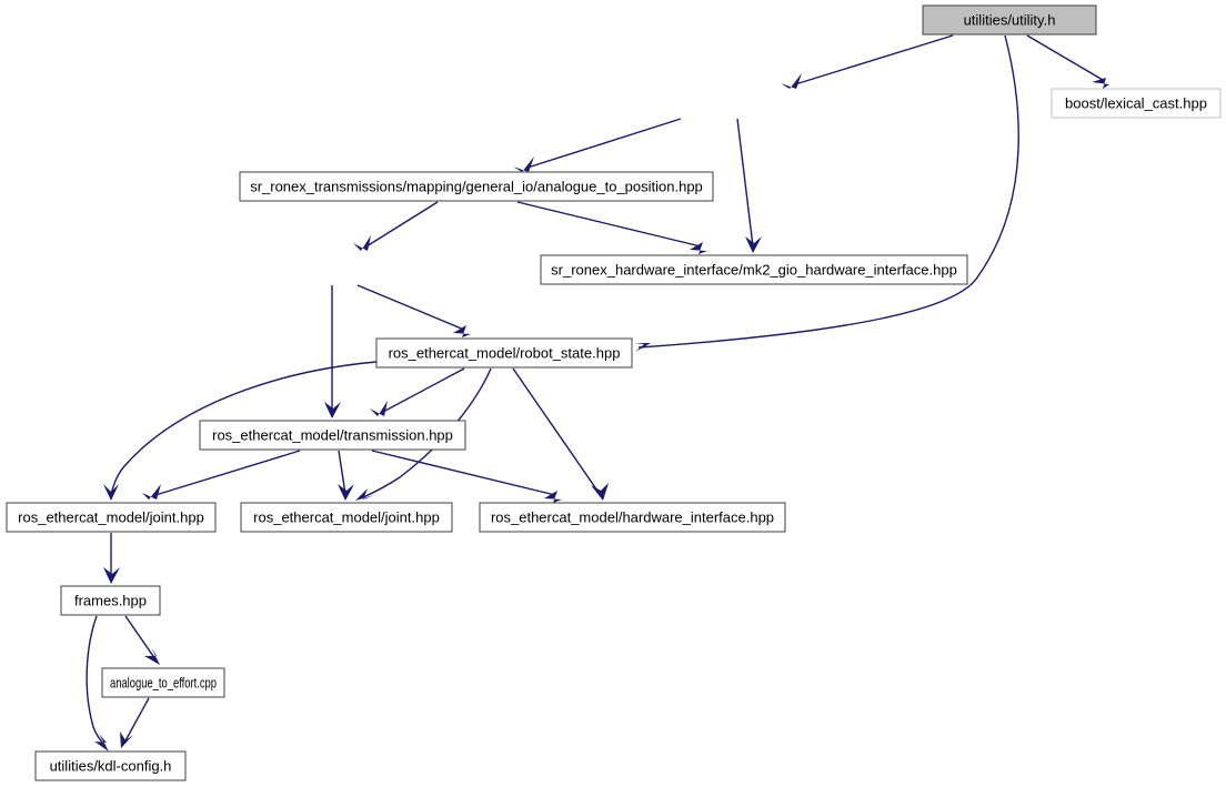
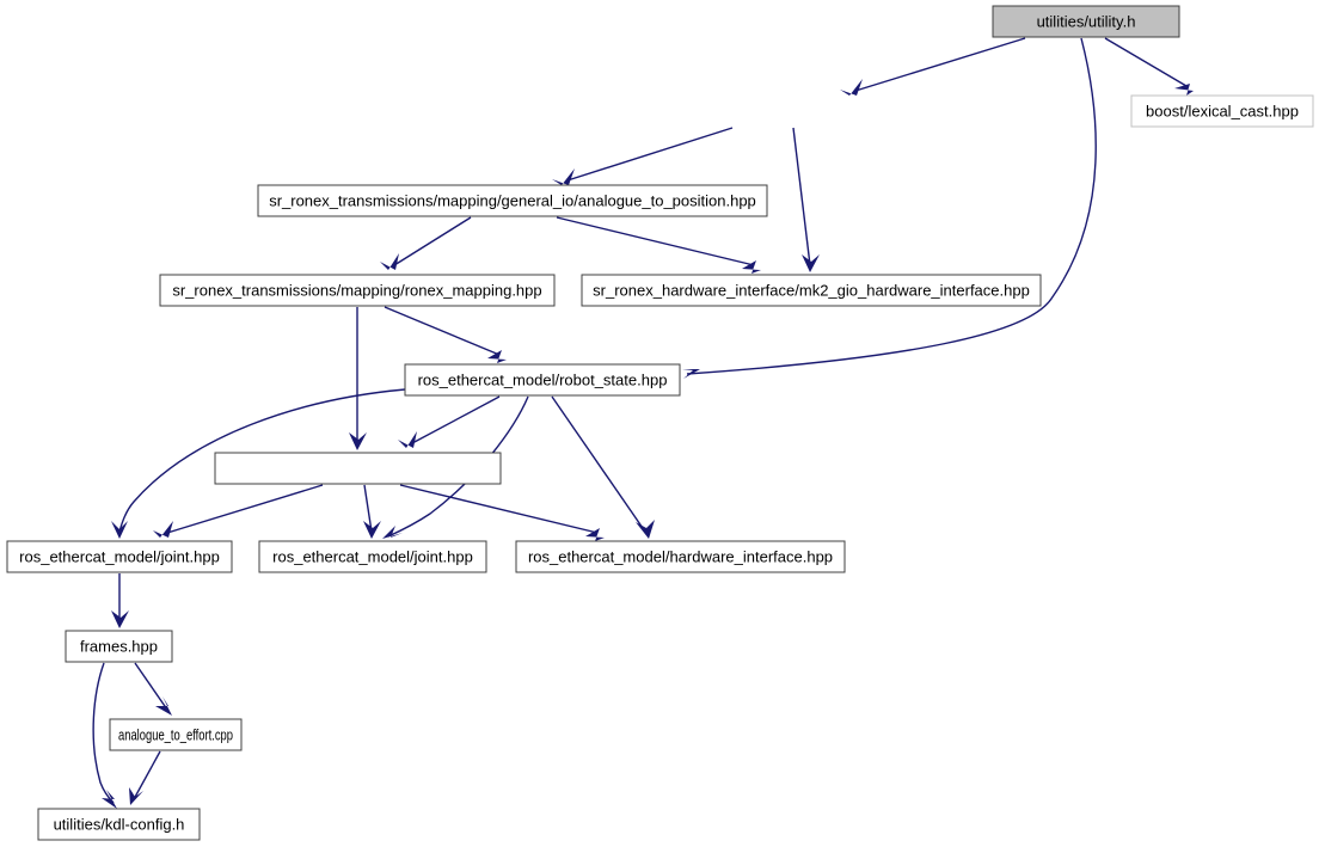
  utilities/utility.h
  boost/lexical_cast.hpp
  sr_ronex_transmissions/mapping/general_io/analogue_to_position.hpp
+ sr_ronex_transmissions/mapping/ronex_mapping.hpp
  sr_ronex_hardware_interface/mk2_gio_hardware_interface.hpp
  ros_ethercat_model/robot_state.hpp
- ros_ethercat_model/transmission.hpp
  ros_ethercat_model/joint.hpp
  ros_ethercat_model/joint.hpp
  ros_ethercat_model/hardware_interface.hpp
  frames.hpp
  analogue_to_effort.cpp
  utilities/kdl-config.h
